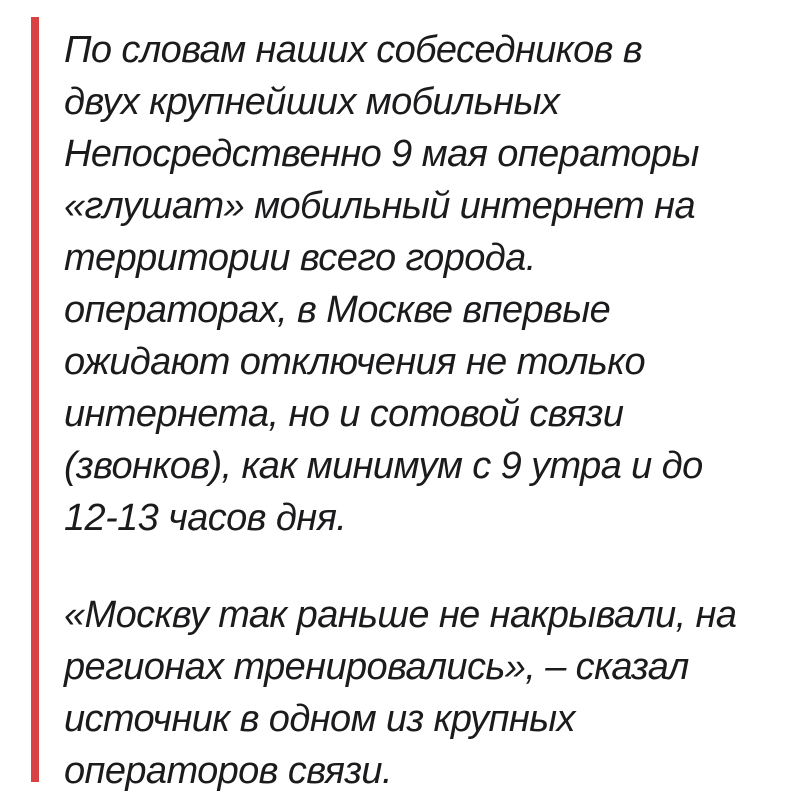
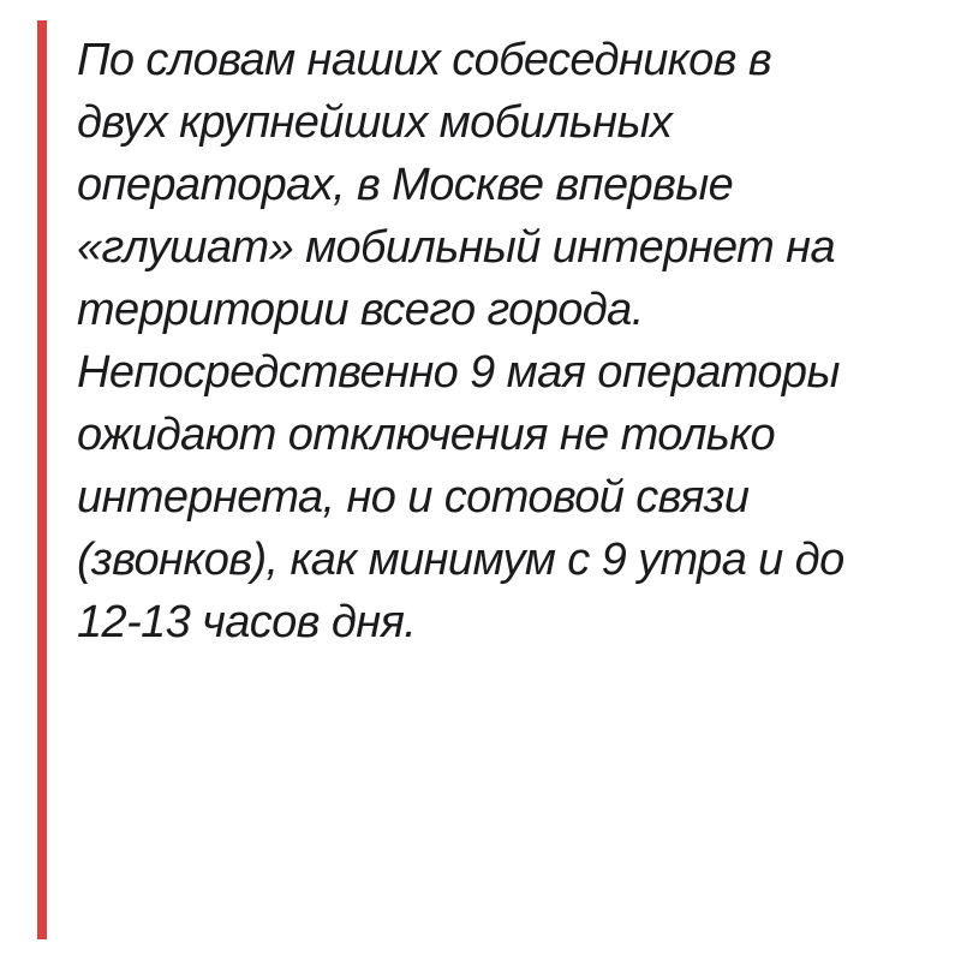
  По словам наших собеседников в
  двух крупнейших мобильных
- Непосредственно 9 мая операторы
+ операторах, в Москве впервые
  «глушат» мобильный интернет на
  территории всего города.
- операторах, в Москве впервые
+ Непосредственно 9 мая операторы
  ожидают отключения не только
  интернета, но и сотовой связи
  (звонков), как минимум с 9 утра и до
  12-13 часов дня.
- «Москву так раньше не накрывали, на
- регионах тренировались», – сказал
- источник в одном из крупных
- операторов связи.
